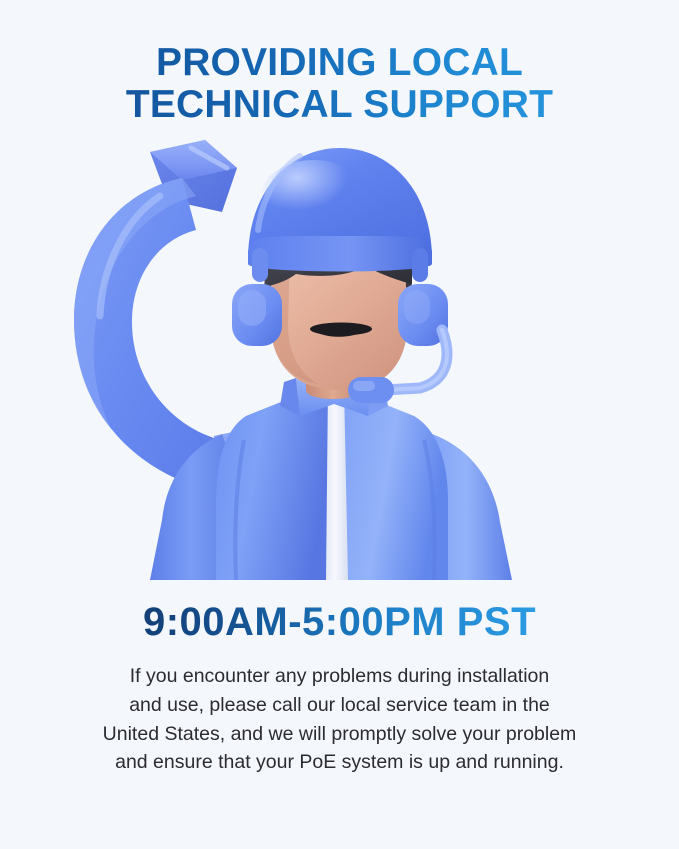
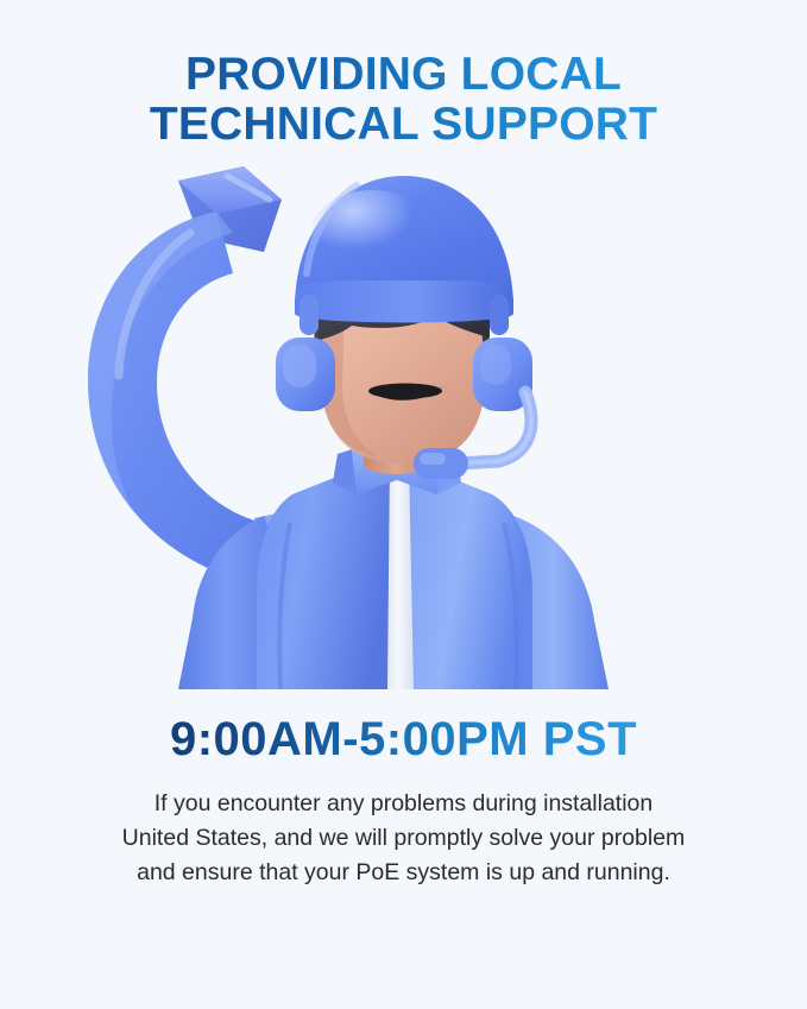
  PROVIDING LOCAL
  TECHNICAL SUPPORT
  9:00AM-5:00PM PST
  If you encounter any problems during installation
- and use, please call our local service team in the
  United States, and we will promptly solve your problem
  and ensure that your PoE system is up and running.
